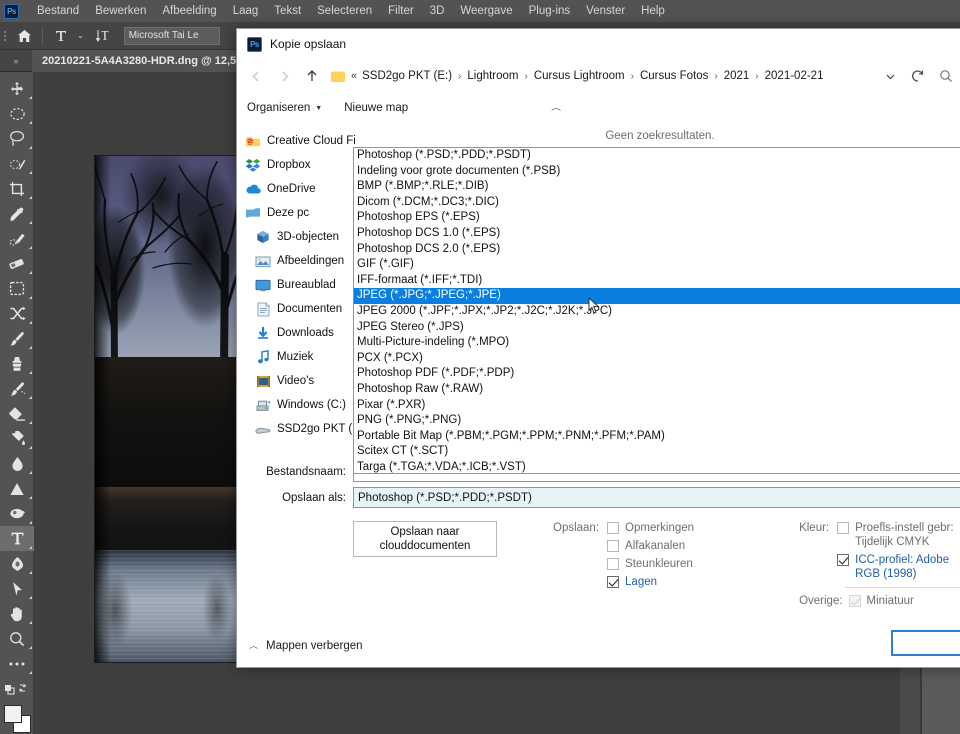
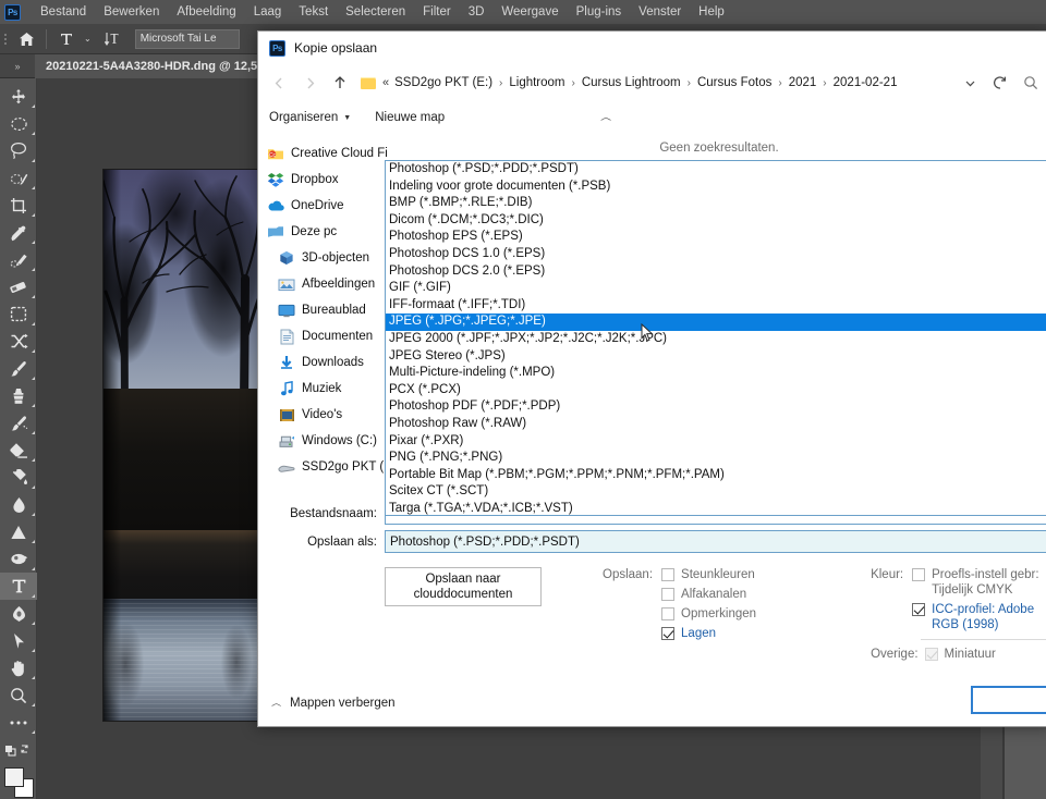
  Ps
  Bestand
  Bewerken
  Afbeelding
  Laag
  Tekst
  Selecteren
  Filter
  3D
  Weergave
  Plug-ins
  Venster
  Help
  ⌄
  Microsoft Tai Le
  »
  20210221-5A4A3280-HDR.dng @ 12,5
  Ps
  Kopie opslaan
  «
  SSD2go PKT (E:)
  ›
  Lightroom
  ›
  Cursus Lightroom
  ›
  Cursus Fotos
  ›
  2021
  ›
  2021-02-21
  Organiseren
  Nieuwe map
  Creative Cloud F
  Dropbox
  OneDrive
  Deze pc
  3D-objecten
  Afbeeldingen
  Bureaublad
  Documenten
  Downloads
  Muziek
  Video's
  Windows (C:)
  SSD2go PKT (
  ︿
  Geen zoekresultaten.
  Photoshop (*.PSD;*.PDD;*.PSDT)
  Indeling voor grote documenten (*.PSB)
  BMP (*.BMP;*.RLE;*.DIB)
  Dicom (*.DCM;*.DC3;*.DIC)
  Photoshop EPS (*.EPS)
  Photoshop DCS 1.0 (*.EPS)
  Photoshop DCS 2.0 (*.EPS)
  GIF (*.GIF)
  IFF-formaat (*.IFF;*.TDI)
  JPEG (*.JPG;*.JPEG;*.JPE)
  JPEG 2000 (*.JPF;*.JPX;*.JP2;*.J2C;*.J2K;*.PC)
  JPEG Stereo (*.JPS)
  Multi-Picture-indeling (*.MPO)
  PCX (*.PCX)
  Photoshop PDF (*.PDF;*.PDP)
  Photoshop Raw (*.RAW)
  Pixar (*.PXR)
  PNG (*.PNG;*.PNG)
  Portable Bit Map (*.PBM;*.PGM;*.PPM;*.PNM;*.PFM;*.PAM)
  Scitex CT (*.SCT)
  Targa (*.TGA;*.VDA;*.ICB;*.VST)
  Bestandsnaam:
  Opslaan als:
  Photoshop (*.PSD;*.PDD;*.PSDT)
  Opslaan naar
  clouddocumenten
  Opslaan:
- Opmerkingen
+ Steunkleuren
  Alfakanalen
- Steunkleuren
+ Opmerkingen
  Lagen
  Kleur:
  Proefls-instell gebr:
  Tijdelijk CMYK
  ICC-profiel: Adobe
  RGB (1998)
  Overige:
  Miniatuur
  ︿
  Mappen verbergen
